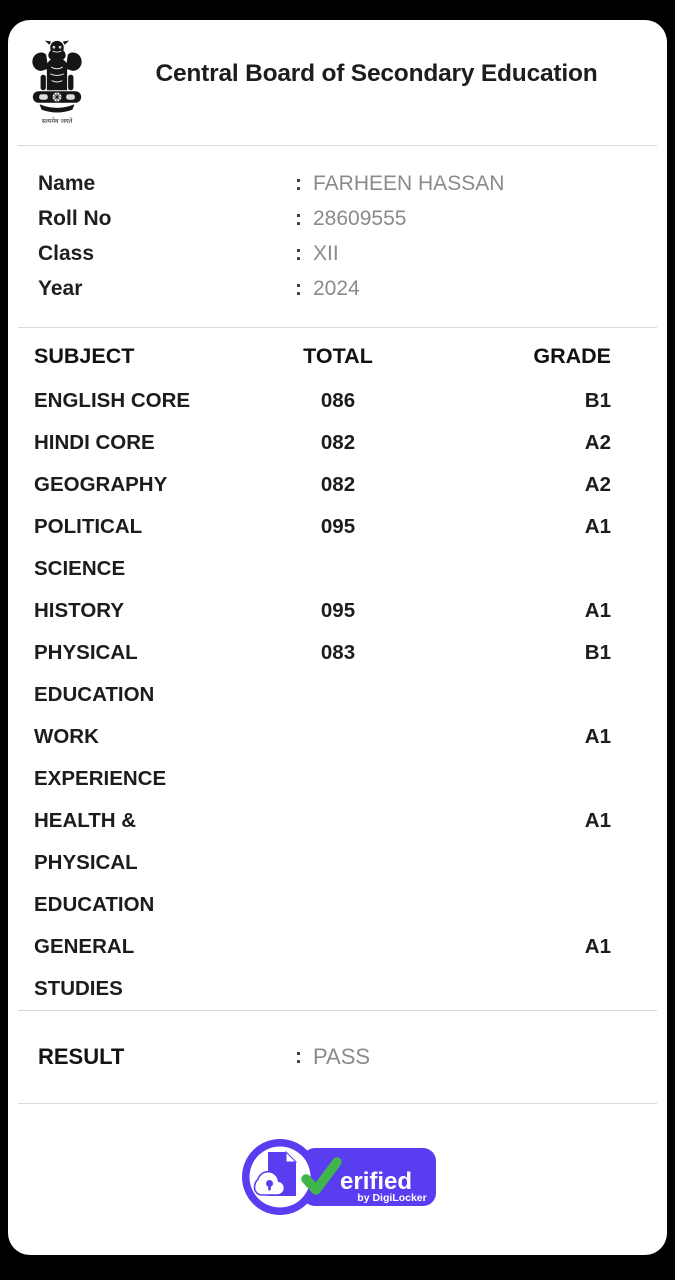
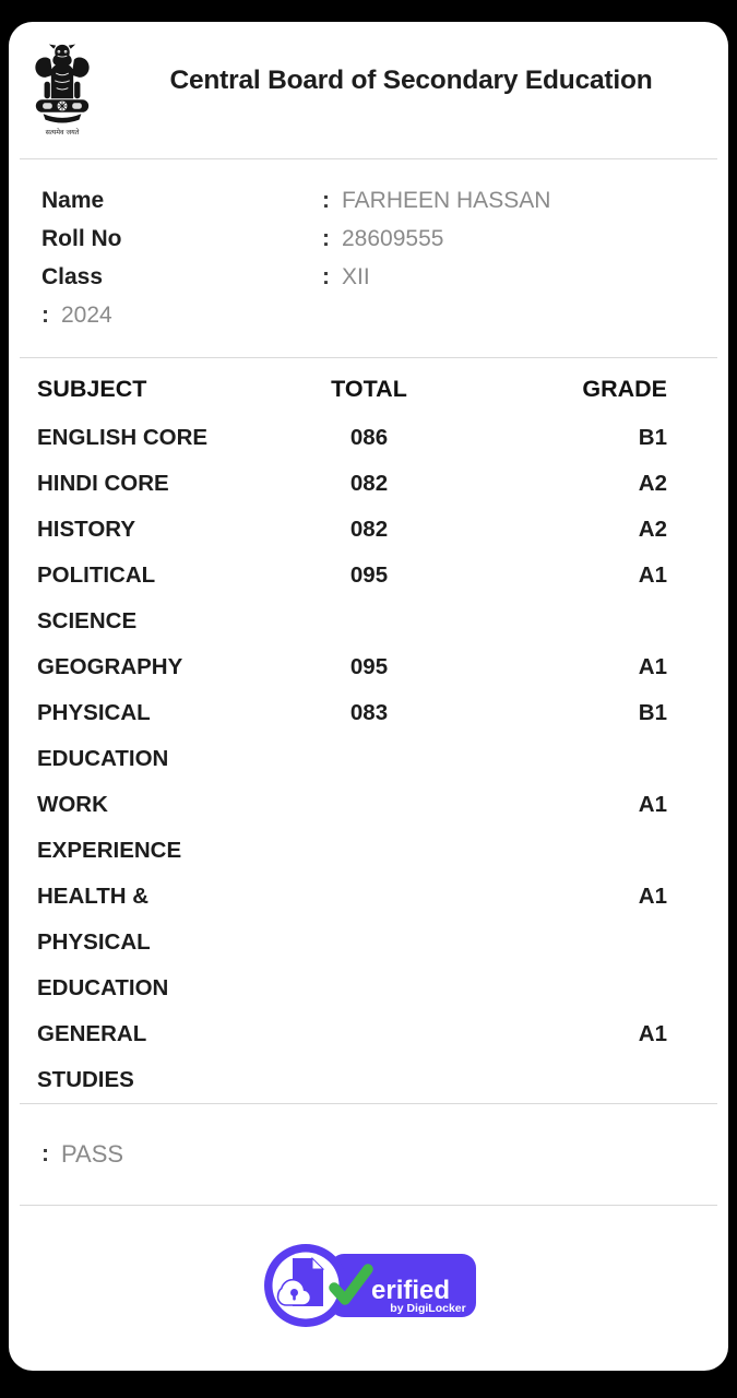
  Central Board of Secondary Education
  Name
  :
  FARHEEN HASSAN
  Roll No
  :
  28609555
  Class
  :
  XII
- Year
  :
  2024
  SUBJECT	TOTAL	GRADE
  ENGLISH CORE	086	B1
  HINDI CORE	082	A2
- GEOGRAPHY	082	A2
+ HISTORY	082	A2
  POLITICAL SCIENCE	095	A1
- HISTORY	095	A1
+ GEOGRAPHY	095	A1
  PHYSICAL EDUCATION	083	B1
  WORK EXPERIENCE		A1
  HEALTH & PHYSICAL EDUCATION		A1
  GENERAL STUDIES		A1
- RESULT
  :
  PASS
  erified
  by DigiLocker
